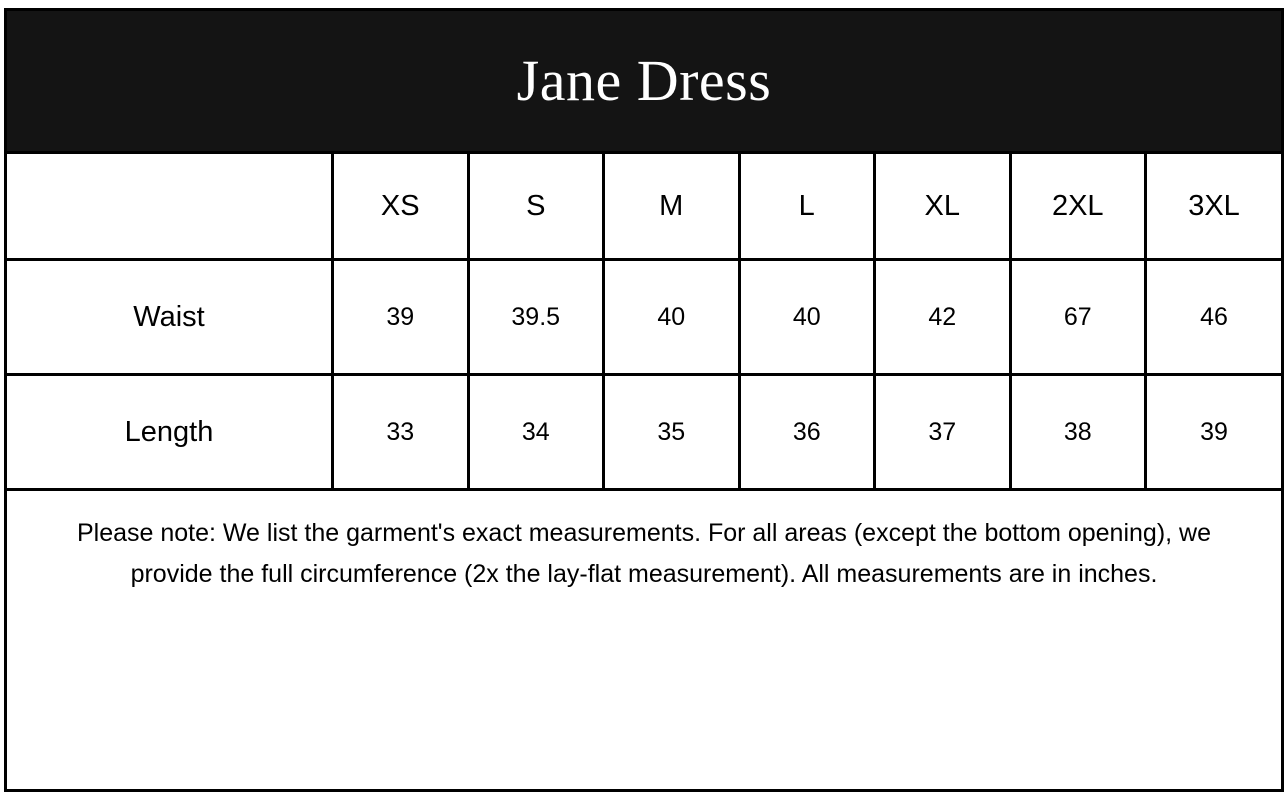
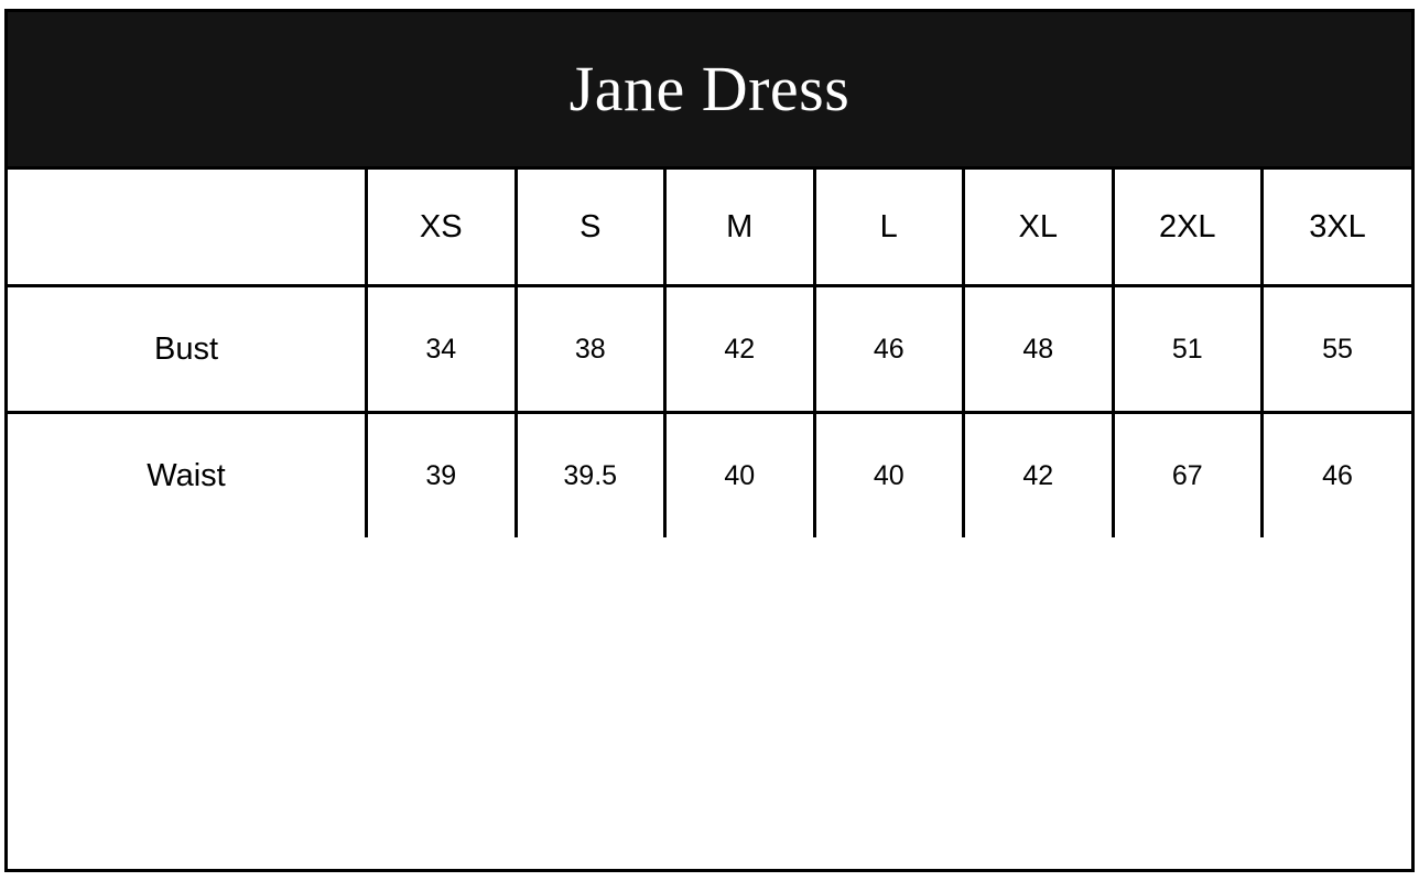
  Jane Dress
  	XS	S	M	L	XL	2XL	3XL
+ Bust	34	38	42	46	48	51	55
  Waist	39	39.5	40	40	42	67	46
- Length	33	34	35	36	37	38	39
- Please note: We list the garment's exact measurements. For all areas (except the bottom opening), we provide the full circumference (2x the lay-flat measurement). All measurements are in inches.
